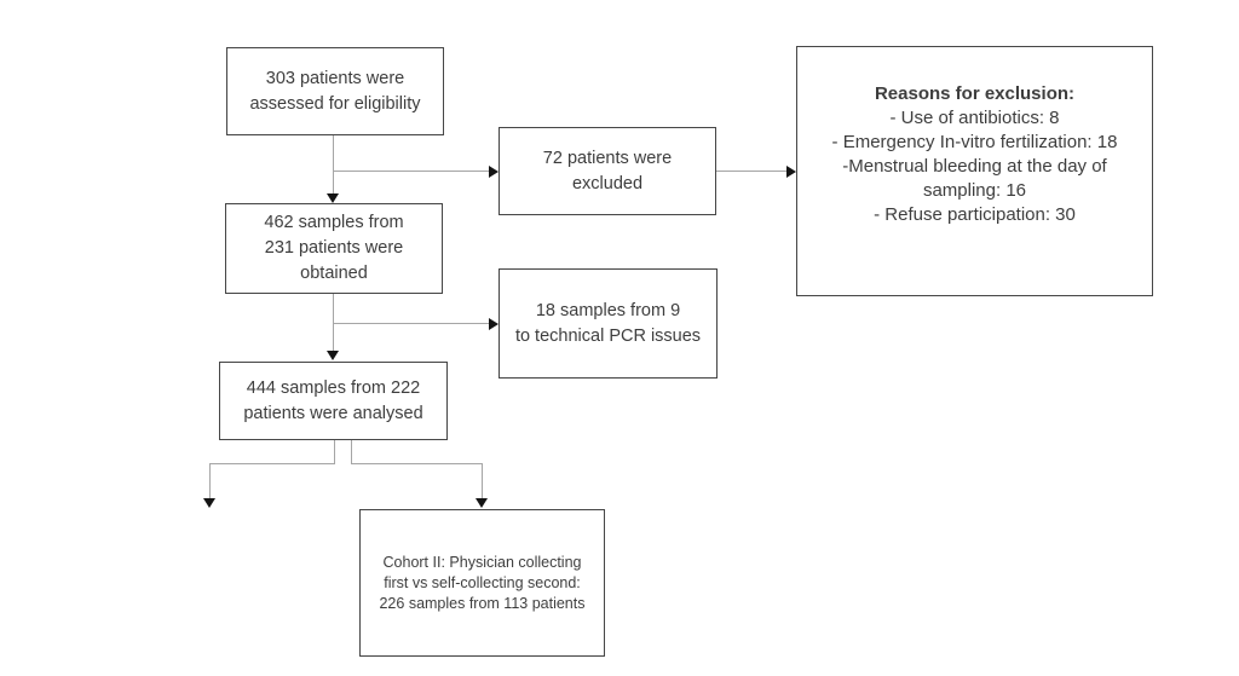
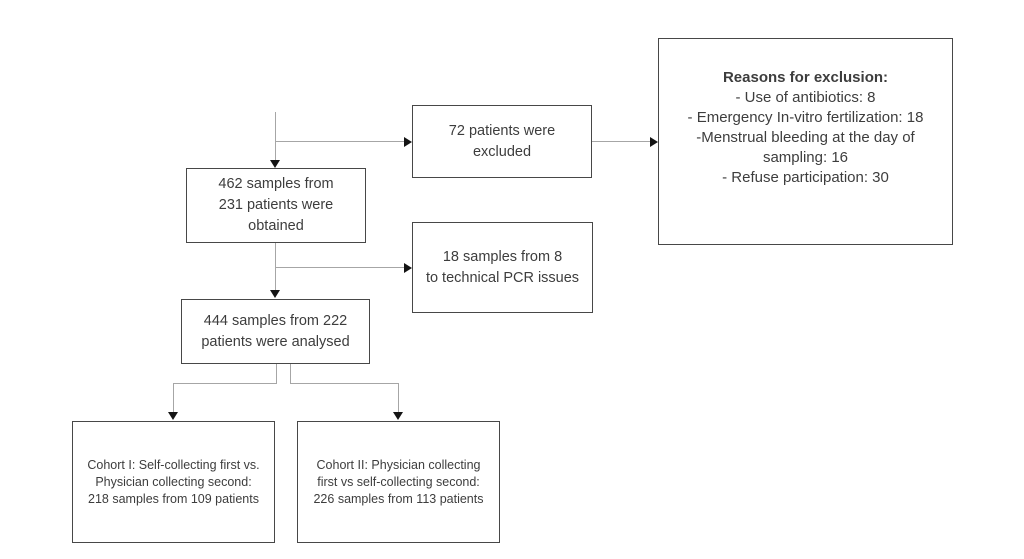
- 303 patients were
- assessed for eligibility
  72 patients were
  excluded
  Reasons for exclusion:
  - Use of antibiotics: 8
  - Emergency In-vitro fertilization: 18
  -Menstrual bleeding at the day of
  sampling: 16
  - Refuse participation: 30
  462 samples from
  231 patients were
  obtained
- 18 samples from 9
+ 18 samples from 8
  to technical PCR issues
  444 samples from 222
  patients were analysed
+ Cohort I: Self-collecting first vs.
+ Physician collecting second:
+ 218 samples from 109 patients
  Cohort II: Physician collecting
  first vs self-collecting second:
  226 samples from 113 patients
